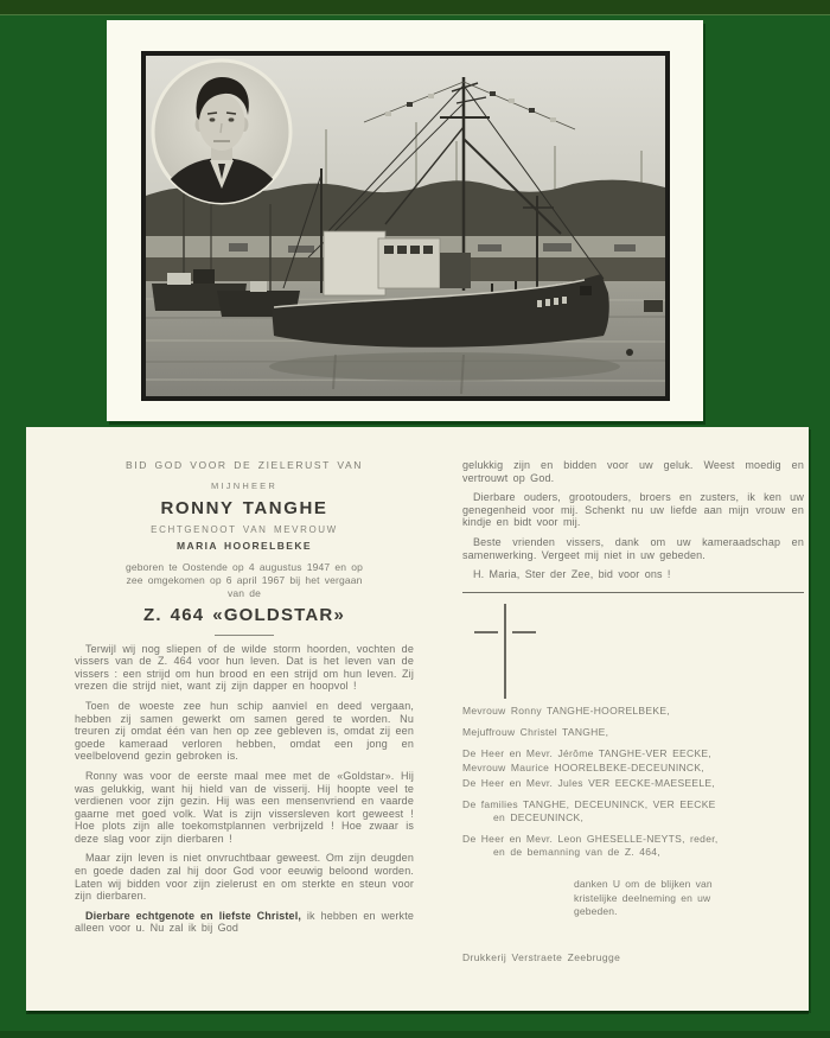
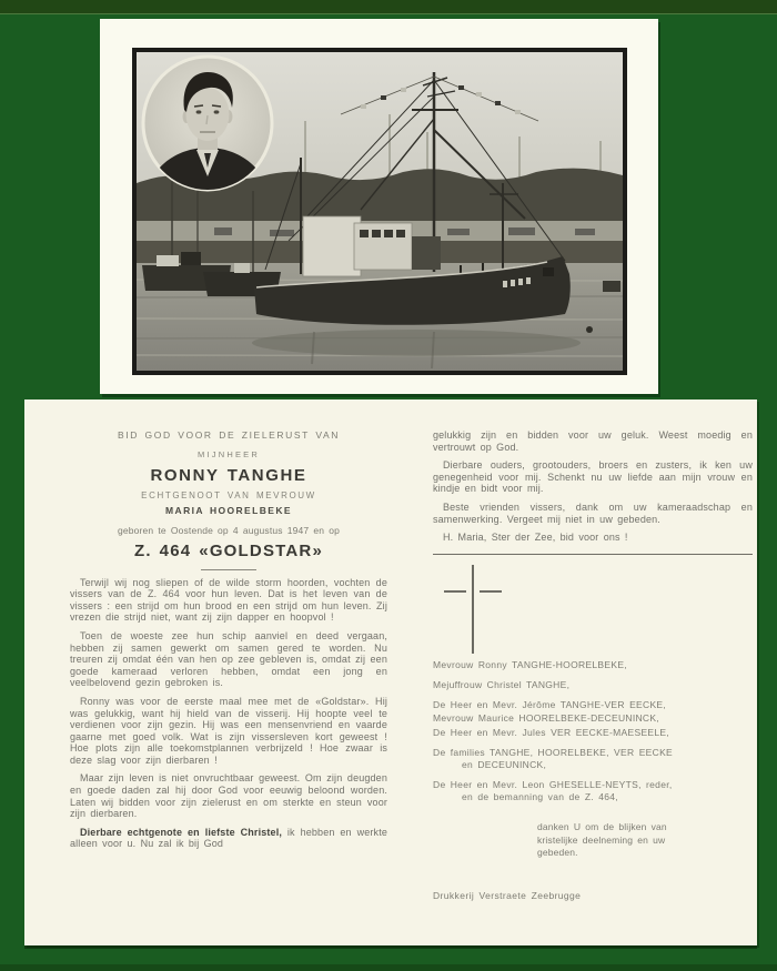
  BID GOD VOOR DE ZIELERUST VAN
  MIJNHEER
  RONNY TANGHE
  ECHTGENOOT VAN MEVROUW
  MARIA HOORELBEKE
  geboren te Oostende op 4 augustus 1947 en op
- zee omgekomen op 6 april 1967 bij het vergaan
- van de
  Z. 464 «GOLDSTAR»
  Terwijl wij nog sliepen of de wilde storm hoorden, vochten de vissers van de Z. 464 voor hun leven. Dat is het leven van de vissers : een strijd om hun brood en een strijd om hun leven. Zij vrezen die strijd niet, want zij zijn dapper en hoopvol !
  Toen de woeste zee hun schip aanviel en deed vergaan, hebben zij samen gewerkt om samen gered te worden. Nu treuren zij omdat één van hen op zee gebleven is, omdat zij een goede kameraad verloren hebben, omdat een jong en veelbelovend gezin gebroken is.
  Ronny was voor de eerste maal mee met de «Goldstar». Hij was gelukkig, want hij hield van de visserij. Hij hoopte veel te verdienen voor zijn gezin. Hij was een mensenvriend en vaarde gaarne met goed volk. Wat is zijn vissersleven kort geweest ! Hoe plots zijn alle toekomstplannen verbrijzeld ! Hoe zwaar is deze slag voor zijn dierbaren !
  Maar zijn leven is niet onvruchtbaar geweest. Om zijn deugden en goede daden zal hij door God voor eeuwig beloond worden. Laten wij bidden voor zijn zielerust en om sterkte en steun voor zijn dierbaren.
  Dierbare echtgenote en liefste Christel, ik hebben en werkte alleen voor u. Nu zal ik bij God
  gelukkig zijn en bidden voor uw geluk. Weest moedig en vertrouwt op God.
  Dierbare ouders, grootouders, broers en zusters, ik ken uw genegenheid voor mij. Schenkt nu uw liefde aan mijn vrouw en kindje en bidt voor mij.
  Beste vrienden vissers, dank om uw kameraadschap en samenwerking. Vergeet mij niet in uw gebeden.
  H. Maria, Ster der Zee, bid voor ons !
  Mevrouw Ronny TANGHE-HOORELBEKE,
  Mejuffrouw Christel TANGHE,
  De Heer en Mevr. Jérôme TANGHE-VER EECKE,
  Mevrouw Maurice HOORELBEKE-DECEUNINCK,
  De Heer en Mevr. Jules VER EECKE-MAESEELE,
- De families TANGHE, DECEUNINCK, VER EECKE
+ De families TANGHE, HOORELBEKE, VER EECKE
  en DECEUNINCK,
  De Heer en Mevr. Leon GHESELLE-NEYTS, reder,
  en de bemanning van de Z. 464,
  danken U om de blijken van
  kristelijke deelneming en uw
  gebeden.
  Drukkerij Verstraete Zeebrugge
